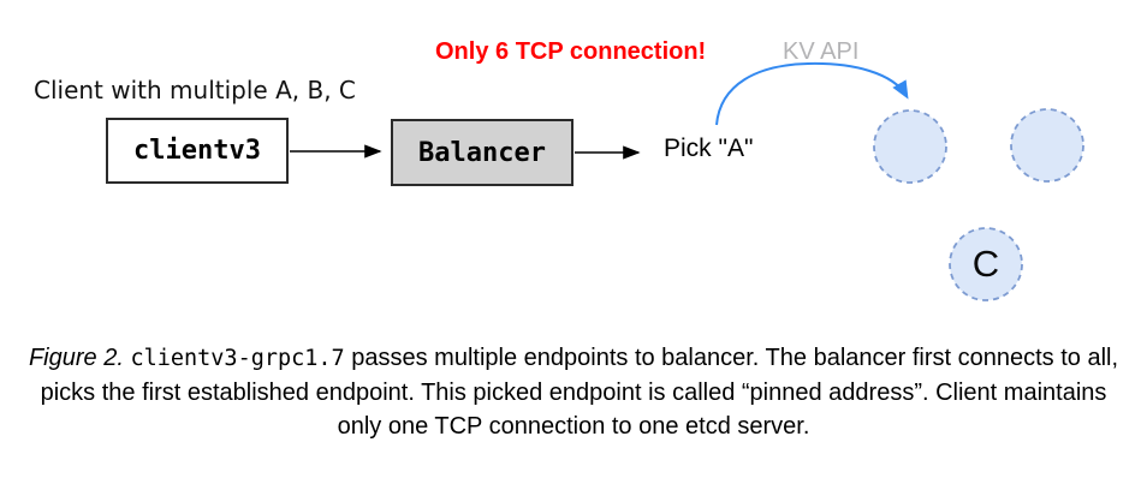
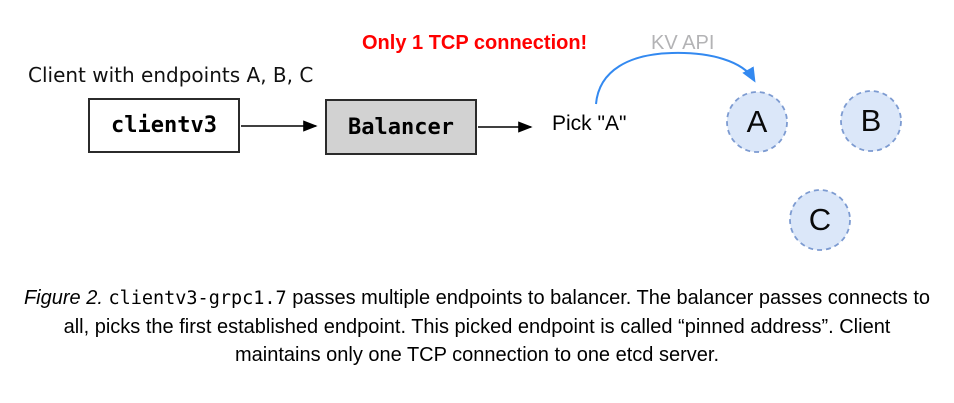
- Client with multiple A, B, C
+ Client with endpoints A, B, C
- Only 6 TCP connection!
+ Only 1 TCP connection!
  KV API
  clientv3
  Balancer
  Pick "A"
+ A
+ B
  C
- Figure 2. clientv3-grpc1.7 passes multiple endpoints to balancer. The balancer first connects to all, picks the first established endpoint. This picked endpoint is called “pinned address”. Client maintains only one TCP connection to one etcd server.
+ Figure 2. clientv3-grpc1.7 passes multiple endpoints to balancer. The balancer passes connects to all, picks the first established endpoint. This picked endpoint is called “pinned address”. Client maintains only one TCP connection to one etcd server.
